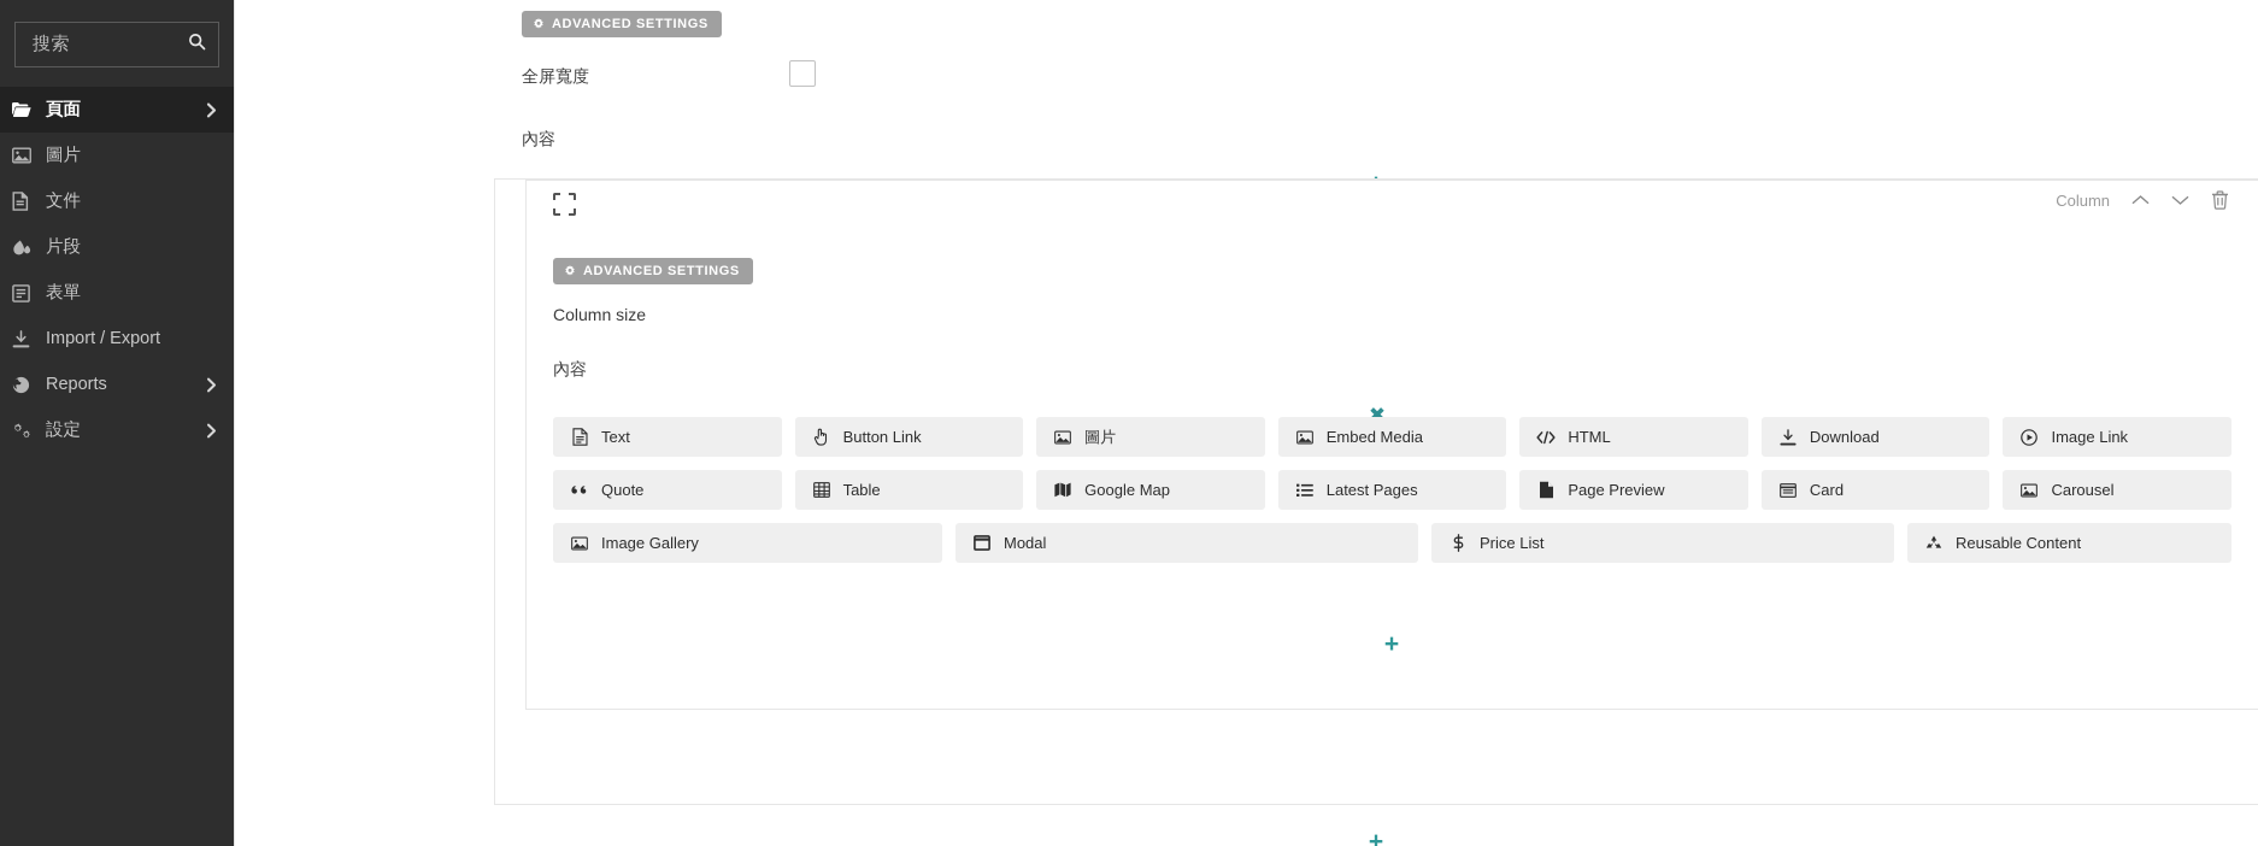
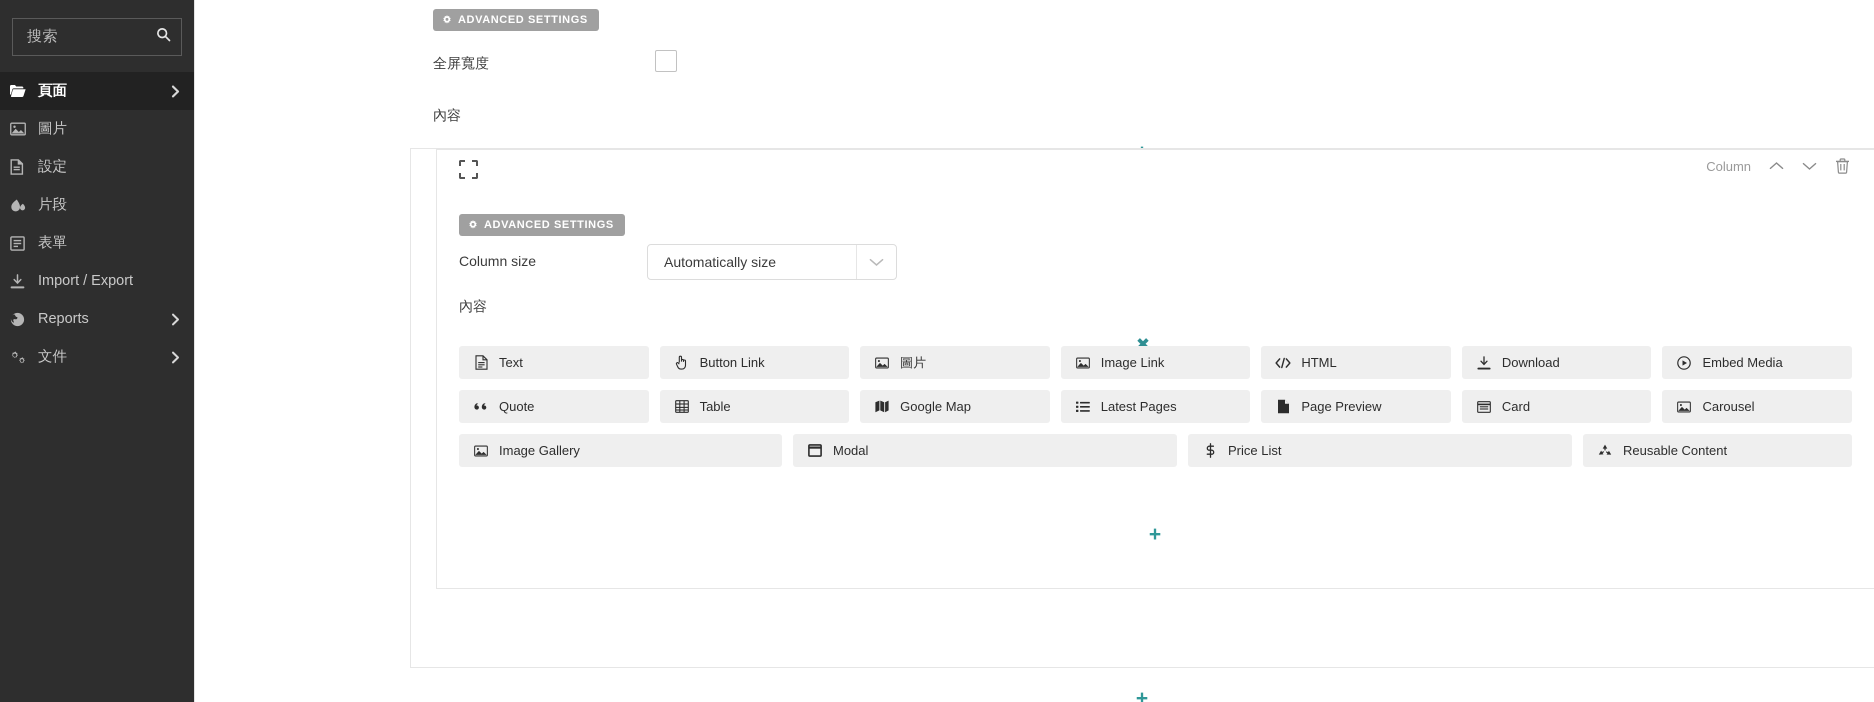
  搜索
  頁面
  圖片
- 文件
+ 設定
  片段
  表單
  Import / Export
  Reports
- 設定
+ 文件
  ADVANCED SETTINGS
  全屏寬度
  內容
  Column
  ADVANCED SETTINGS
  Column size
+ Automatically size
  內容
  ✖
  Text
  Button Link
  圖片
- Embed Media
+ Image Link
  HTML
  Download
- Image Link
+ Embed Media
  Quote
  Table
  Google Map
  Latest Pages
  Page Preview
  Card
  Carousel
  Image Gallery
  Modal
  Price List
  Reusable Content
  +
  +
